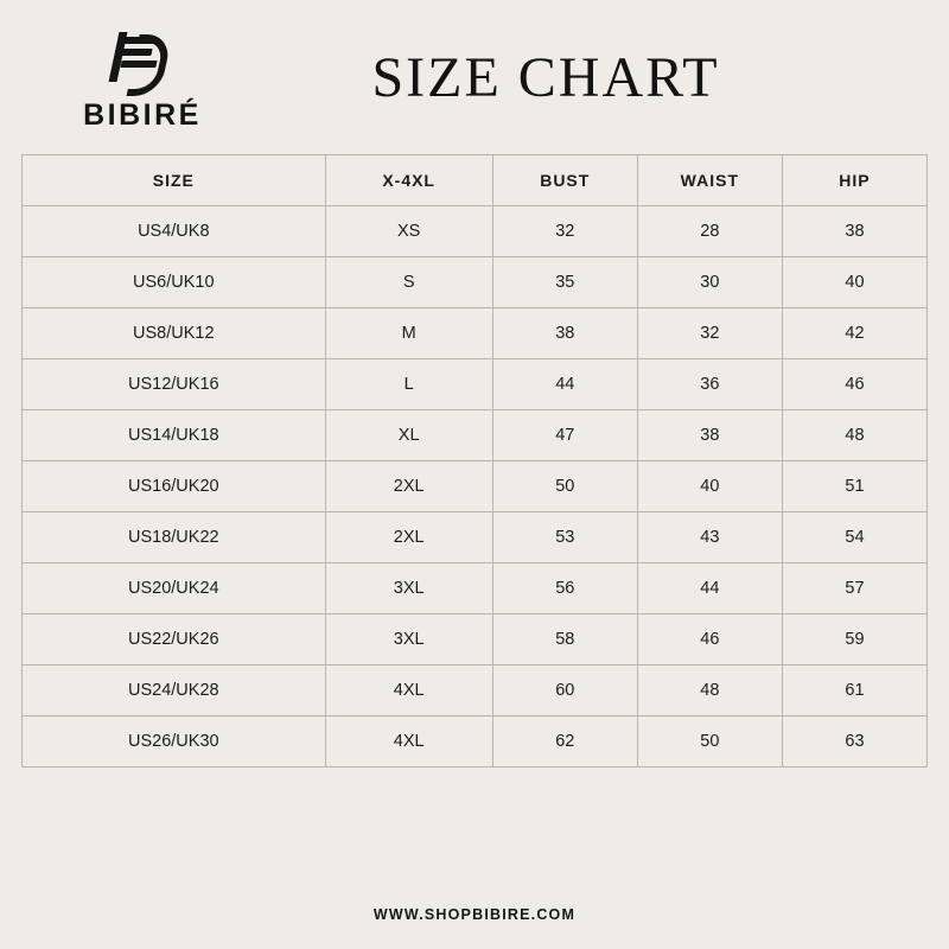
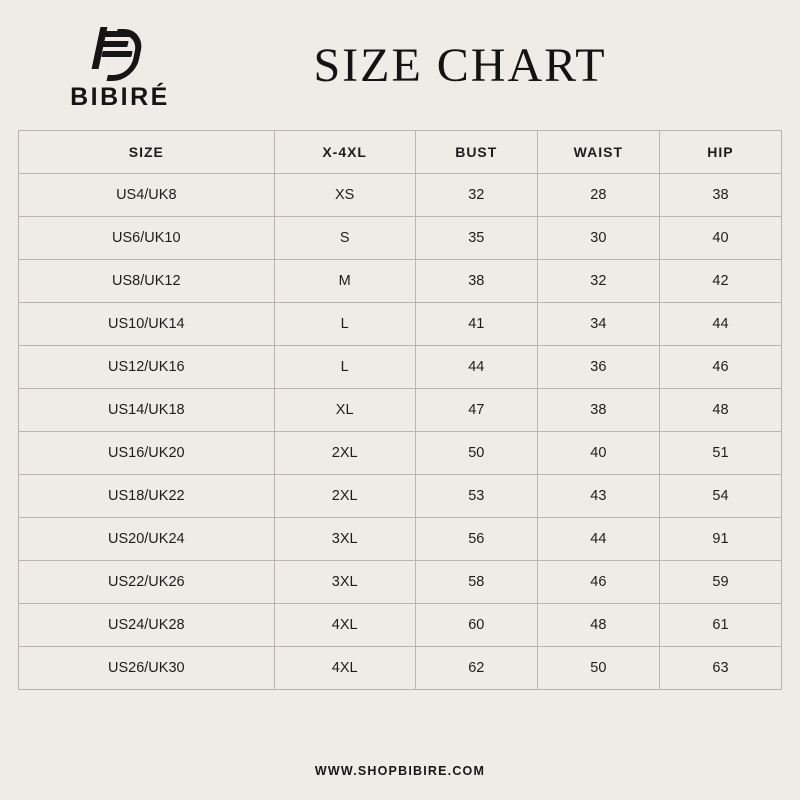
  BIBIRÉ
  SIZE CHART
  SIZE	X-4XL	BUST	WAIST	HIP
  US4/UK8	XS	32	28	38
  US6/UK10	S	35	30	40
  US8/UK12	M	38	32	42
+ US10/UK14	L	41	34	44
  US12/UK16	L	44	36	46
  US14/UK18	XL	47	38	48
  US16/UK20	2XL	50	40	51
  US18/UK22	2XL	53	43	54
- US20/UK24	3XL	56	44	57
+ US20/UK24	3XL	56	44	91
  US22/UK26	3XL	58	46	59
  US24/UK28	4XL	60	48	61
  US26/UK30	4XL	62	50	63
  WWW.SHOPBIBIRE.COM
